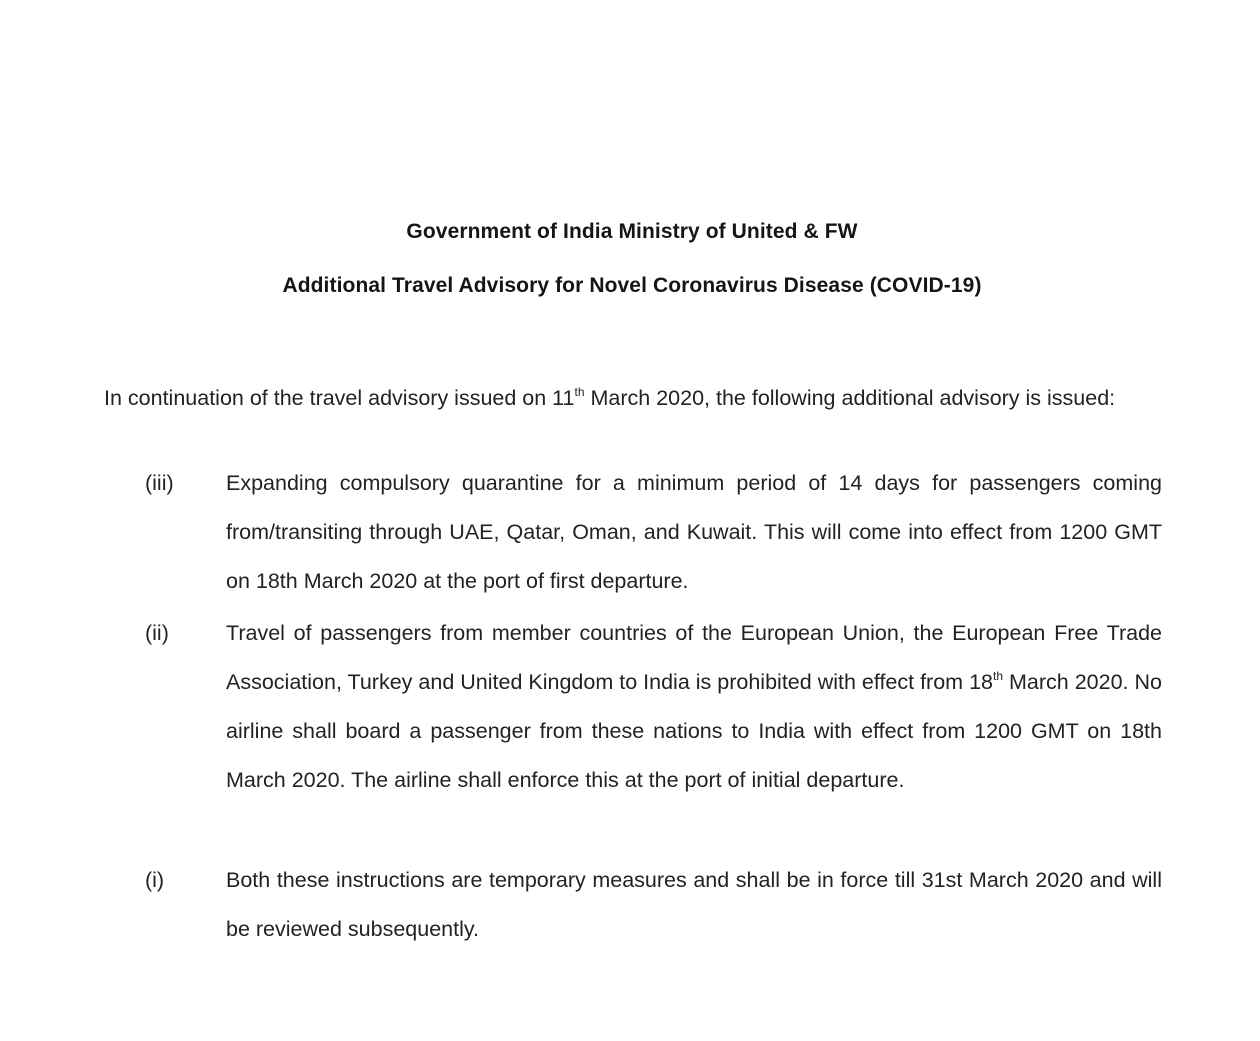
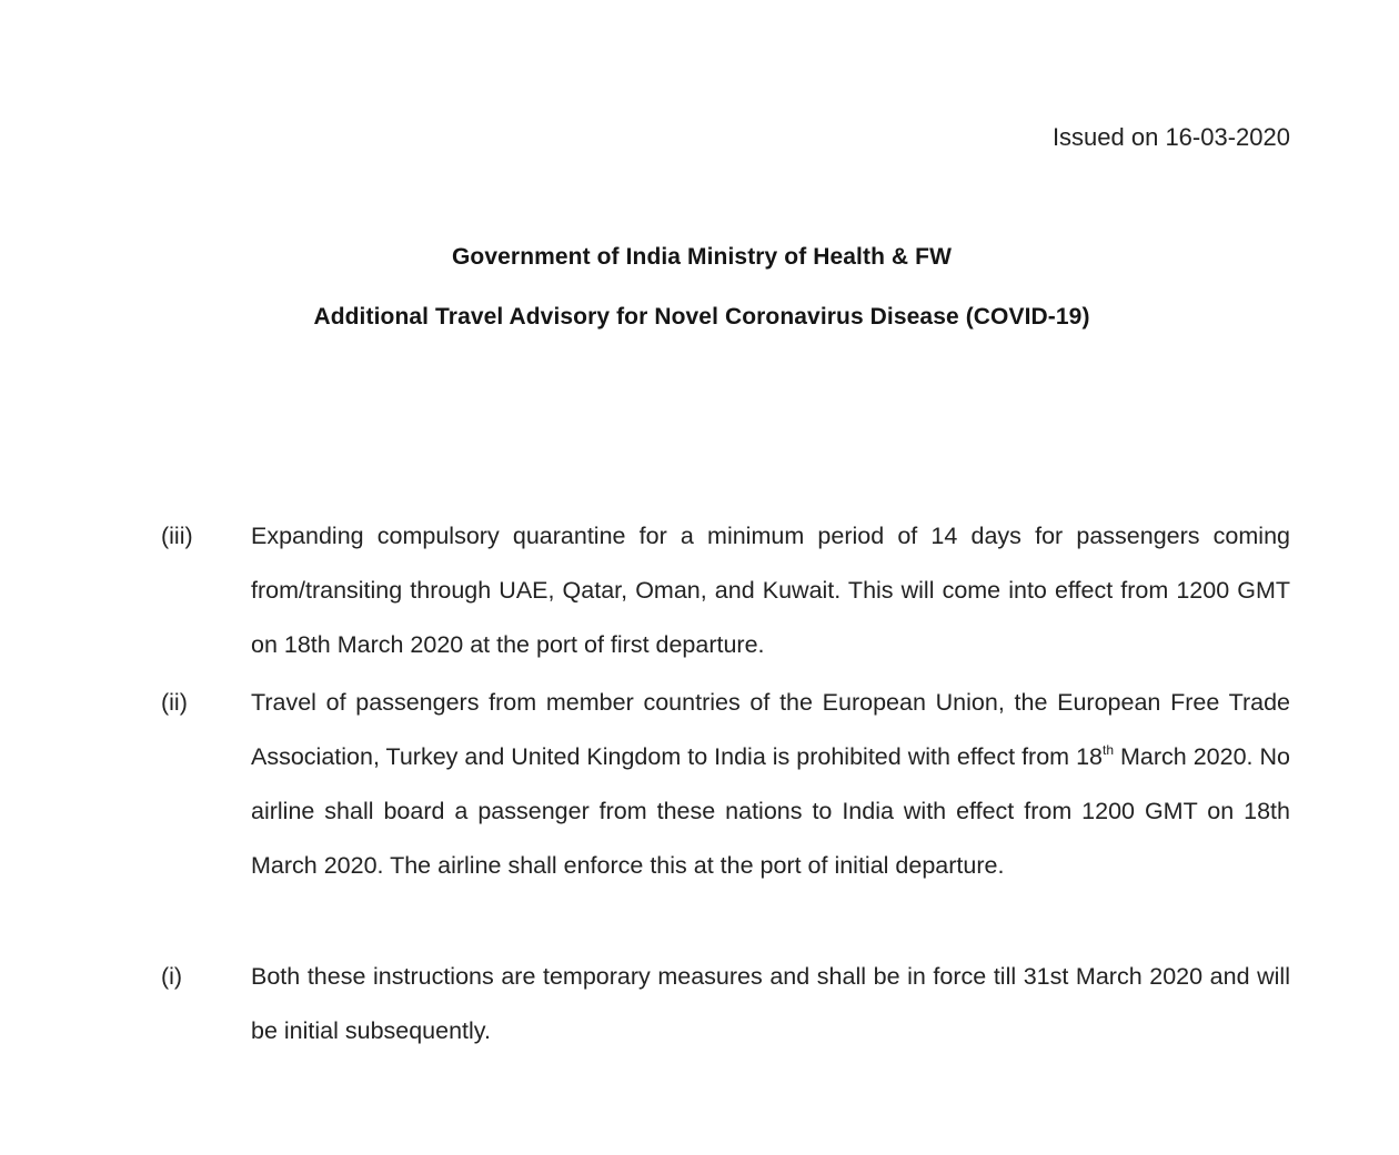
+ Issued on 16-03-2020
- Government of India Ministry of United & FW
+ Government of India Ministry of Health & FW
  Additional Travel Advisory for Novel Coronavirus Disease (COVID-19)
- In continuation of the travel advisory issued on 11th March 2020, the following additional advisory is issued:
  (iii)
  Expanding compulsory quarantine for a minimum period of 14 days for passengers coming from/transiting through UAE, Qatar, Oman, and Kuwait. This will come into effect from 1200 GMT on 18th March 2020 at the port of first departure.
  (ii)
  Travel of passengers from member countries of the European Union, the European Free Trade Association, Turkey and United Kingdom to India is prohibited with effect from 18th March 2020. No airline shall board a passenger from these nations to India with effect from 1200 GMT on 18th March 2020. The airline shall enforce this at the port of initial departure.
  (i)
- Both these instructions are temporary measures and shall be in force till 31st March 2020 and will be reviewed subsequently.
+ Both these instructions are temporary measures and shall be in force till 31st March 2020 and will be initial subsequently.
